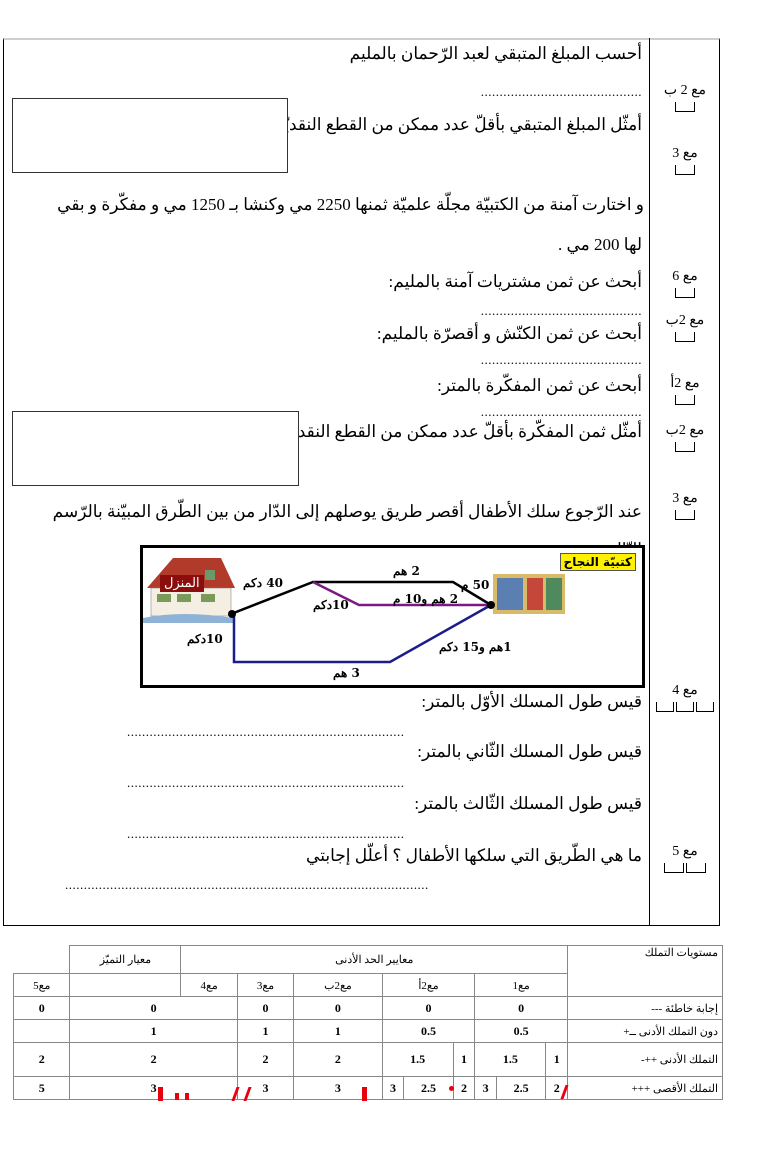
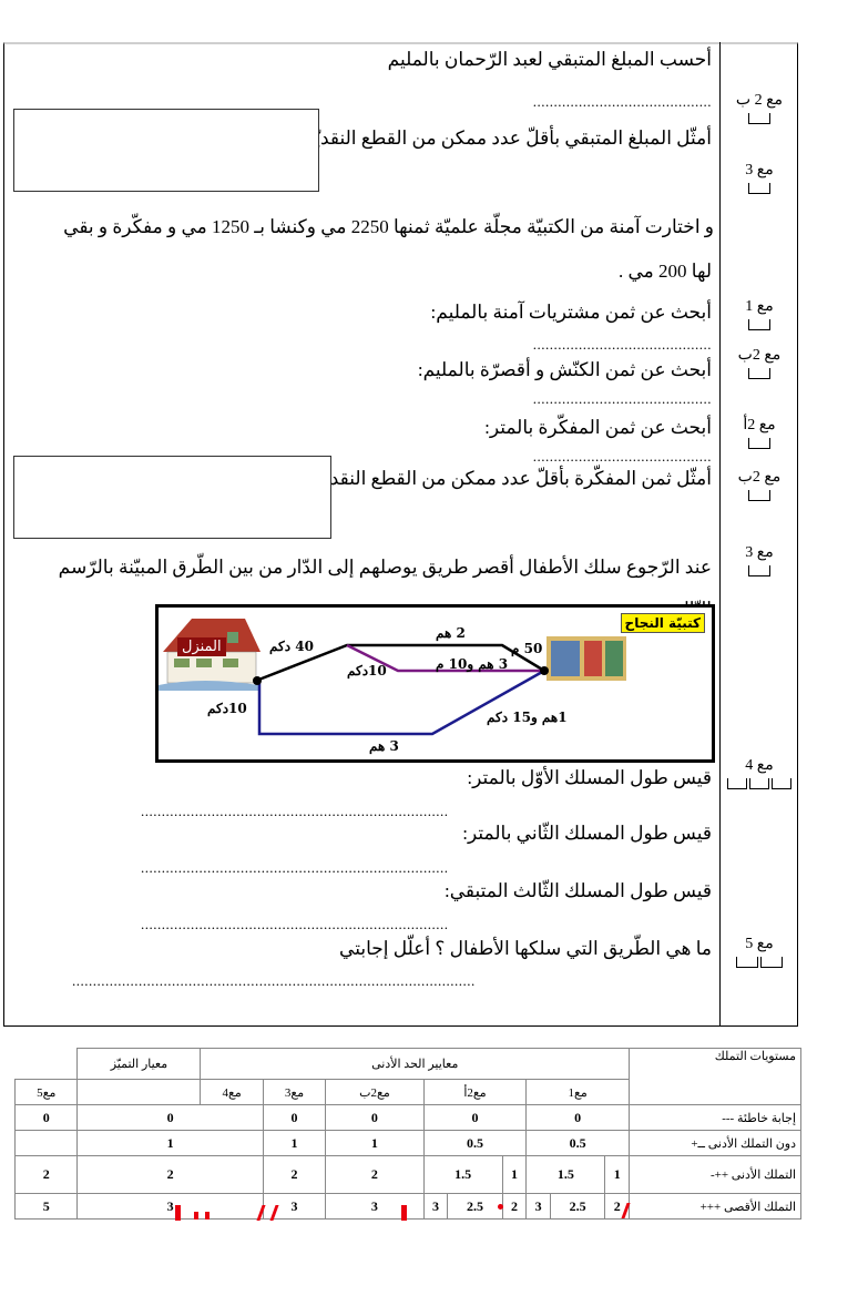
  أحسب المبلغ المتبقي لعبد الرّحمان بالمليم
  ...........................................
  أمثّل المبلغ المتبقي بأقلّ عدد ممكن من القطع النقد
  و اختارت آمنة من الكتبيّة مجلّة علميّة ثمنها 2250 مي وكنشا بـ 1250 مي و مفكّرة و بقي
  لها 200 مي .
  أبحث عن ثمن مشتريات آمنة بالمليم:
  ...........................................
  أبحث عن ثمن الكنّش و أقصرّة بالمليم:
  ...........................................
  أبحث عن ثمن المفكّرة بالمتر:
  ...........................................
  أمثّل ثمن المفكّرة بأقلّ عدد ممكن من القطع النقد
  عند الرّجوع سلك الأطفال أقصر طريق يوصلهم إلى الدّار من بين الطّرق المبيّنة بالرّسم
  المنزل
  كتبيّة النجاح
  40 دكم
  2 هم
  50 م
  10دكم
- 2 هم و10 م
+ 3 هم و10 م
  10دكم
  3 هم
  1هم و15 دكم
  قيس طول المسلك الأوّل بالمتر:
  ..........................................................................
  قيس طول المسلك الثّاني بالمتر:
  ..........................................................................
- قيس طول المسلك الثّالث بالمتر:
+ قيس طول المسلك الثّالث المتبقي:
  ..........................................................................
  ما هي الطّريق التي سلكها الأطفال ؟ أعلّل إجابتي
  .................................................................................................
  مع 2 ب
  مع 3
- مع 6
+ مع 1
  مع 2ب
  مع 2أ
  مع 2ب
  مع 3
  مع 4
  مع 5
  مستويات التملك	معايير الحد الأدنى	معيار التميّز
  مع1	مع2أ	مع2ب	مع3	مع4		مع5
  إجابة خاطئة ---	0	0	0	0	0	0
  دون التملك الأدنى ــ+	0.5	0.5	1	1	1
  التملك الأدنى ++-	1	1.5	1	1.5	2	2	2	2
  التملك الأقصى +++	2	2.5	3	2	2.5	3	3	3	3	5
